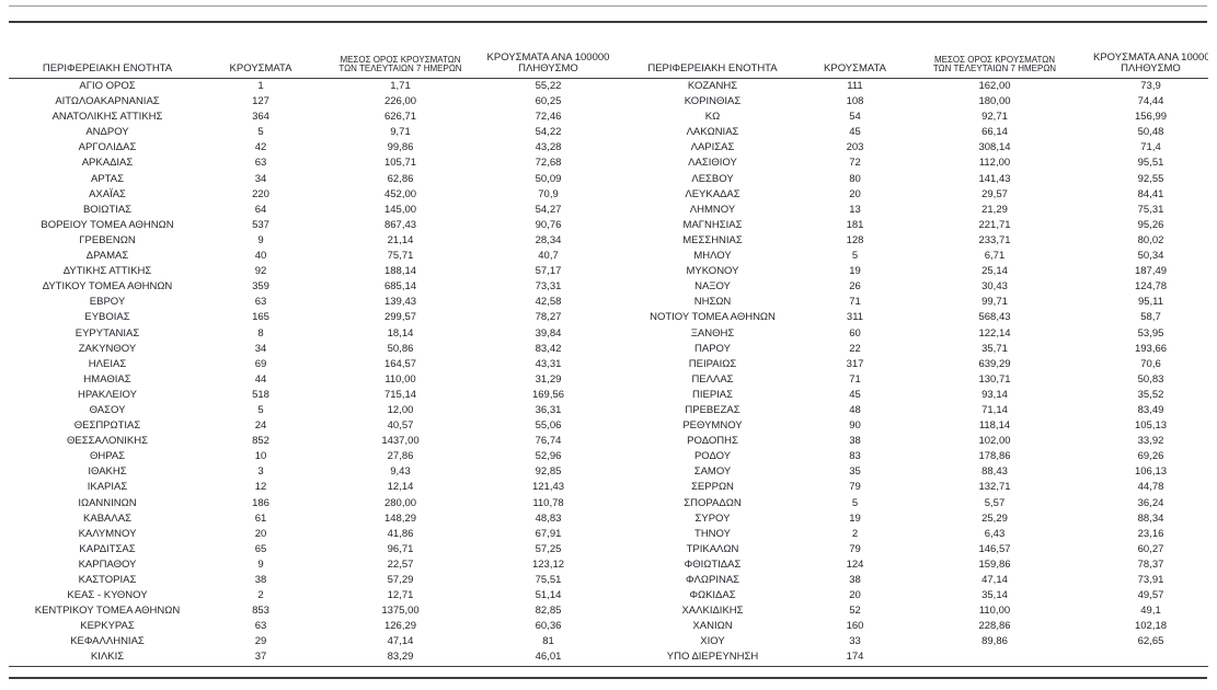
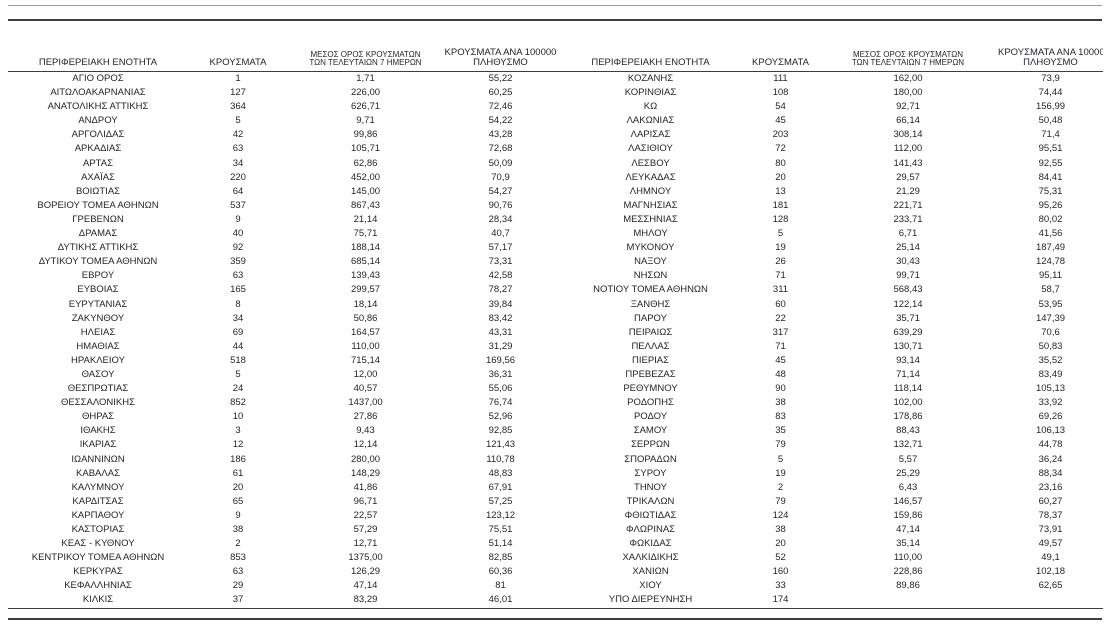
  ΠΕΡΙΦΕΡΕΙΑΚΗ ΕΝΟΤΗΤΑ	ΚΡΟΥΣΜΑΤΑ	ΜΕΣΟΣ ΟΡΟΣ ΚΡΟΥΣΜΑΤΩΝ ΤΩΝ ΤΕΛΕΥΤΑΙΩΝ 7 ΗΜΕΡΩΝ	ΚΡΟΥΣΜΑΤΑ ΑΝΑ 100000 ΠΛΗΘΥΣΜΟ	ΠΕΡΙΦΕΡΕΙΑΚΗ ΕΝΟΤΗΤΑ	ΚΡΟΥΣΜΑΤΑ	ΜΕΣΟΣ ΟΡΟΣ ΚΡΟΥΣΜΑΤΩΝ ΤΩΝ ΤΕΛΕΥΤΑΙΩΝ 7 ΗΜΕΡΩΝ	ΚΡΟΥΣΜΑΤΑ ΑΝΑ 10000 ΠΛΗΘΥΣΜΟ
  ΑΓΙΟ ΟΡΟΣ	1	1,71	55,22	ΚΟΖΑΝΗΣ	111	162,00	73,9
  ΑΙΤΩΛΟΑΚΑΡΝΑΝΙΑΣ	127	226,00	60,25	ΚΟΡΙΝΘΙΑΣ	108	180,00	74,44
  ΑΝΑΤΟΛΙΚΗΣ ΑΤΤΙΚΗΣ	364	626,71	72,46	ΚΩ	54	92,71	156,99
  ΑΝΔΡΟΥ	5	9,71	54,22	ΛΑΚΩΝΙΑΣ	45	66,14	50,48
  ΑΡΓΟΛΙΔΑΣ	42	99,86	43,28	ΛΑΡΙΣΑΣ	203	308,14	71,4
  ΑΡΚΑΔΙΑΣ	63	105,71	72,68	ΛΑΣΙΘΙΟΥ	72	112,00	95,51
  ΑΡΤΑΣ	34	62,86	50,09	ΛΕΣΒΟΥ	80	141,43	92,55
  ΑΧΑΪΑΣ	220	452,00	70,9	ΛΕΥΚΑΔΑΣ	20	29,57	84,41
  ΒΟΙΩΤΙΑΣ	64	145,00	54,27	ΛΗΜΝΟΥ	13	21,29	75,31
  ΒΟΡΕΙΟΥ ΤΟΜΕΑ ΑΘΗΝΩΝ	537	867,43	90,76	ΜΑΓΝΗΣΙΑΣ	181	221,71	95,26
  ΓΡΕΒΕΝΩΝ	9	21,14	28,34	ΜΕΣΣΗΝΙΑΣ	128	233,71	80,02
- ΔΡΑΜΑΣ	40	75,71	40,7	ΜΗΛΟΥ	5	6,71	50,34
+ ΔΡΑΜΑΣ	40	75,71	40,7	ΜΗΛΟΥ	5	6,71	41,56
  ΔΥΤΙΚΗΣ ΑΤΤΙΚΗΣ	92	188,14	57,17	ΜΥΚΟΝΟΥ	19	25,14	187,49
  ΔΥΤΙΚΟΥ ΤΟΜΕΑ ΑΘΗΝΩΝ	359	685,14	73,31	ΝΑΞΟΥ	26	30,43	124,78
  ΕΒΡΟΥ	63	139,43	42,58	ΝΗΣΩΝ	71	99,71	95,11
  ΕΥΒΟΙΑΣ	165	299,57	78,27	ΝΟΤΙΟΥ ΤΟΜΕΑ ΑΘΗΝΩΝ	311	568,43	58,7
  ΕΥΡΥΤΑΝΙΑΣ	8	18,14	39,84	ΞΑΝΘΗΣ	60	122,14	53,95
- ΖΑΚΥΝΘΟΥ	34	50,86	83,42	ΠΑΡΟΥ	22	35,71	193,66
+ ΖΑΚΥΝΘΟΥ	34	50,86	83,42	ΠΑΡΟΥ	22	35,71	147,39
  ΗΛΕΙΑΣ	69	164,57	43,31	ΠΕΙΡΑΙΩΣ	317	639,29	70,6
  ΗΜΑΘΙΑΣ	44	110,00	31,29	ΠΕΛΛΑΣ	71	130,71	50,83
  ΗΡΑΚΛΕΙΟΥ	518	715,14	169,56	ΠΙΕΡΙΑΣ	45	93,14	35,52
  ΘΑΣΟΥ	5	12,00	36,31	ΠΡΕΒΕΖΑΣ	48	71,14	83,49
  ΘΕΣΠΡΩΤΙΑΣ	24	40,57	55,06	ΡΕΘΥΜΝΟΥ	90	118,14	105,13
  ΘΕΣΣΑΛΟΝΙΚΗΣ	852	1437,00	76,74	ΡΟΔΟΠΗΣ	38	102,00	33,92
  ΘΗΡΑΣ	10	27,86	52,96	ΡΟΔΟΥ	83	178,86	69,26
  ΙΘΑΚΗΣ	3	9,43	92,85	ΣΑΜΟΥ	35	88,43	106,13
  ΙΚΑΡΙΑΣ	12	12,14	121,43	ΣΕΡΡΩΝ	79	132,71	44,78
  ΙΩΑΝΝΙΝΩΝ	186	280,00	110,78	ΣΠΟΡΑΔΩΝ	5	5,57	36,24
  ΚΑΒΑΛΑΣ	61	148,29	48,83	ΣΥΡΟΥ	19	25,29	88,34
  ΚΑΛΥΜΝΟΥ	20	41,86	67,91	ΤΗΝΟΥ	2	6,43	23,16
  ΚΑΡΔΙΤΣΑΣ	65	96,71	57,25	ΤΡΙΚΑΛΩΝ	79	146,57	60,27
  ΚΑΡΠΑΘΟΥ	9	22,57	123,12	ΦΘΙΩΤΙΔΑΣ	124	159,86	78,37
  ΚΑΣΤΟΡΙΑΣ	38	57,29	75,51	ΦΛΩΡΙΝΑΣ	38	47,14	73,91
  ΚΕΑΣ - ΚΥΘΝΟΥ	2	12,71	51,14	ΦΩΚΙΔΑΣ	20	35,14	49,57
  ΚΕΝΤΡΙΚΟΥ ΤΟΜΕΑ ΑΘΗΝΩΝ	853	1375,00	82,85	ΧΑΛΚΙΔΙΚΗΣ	52	110,00	49,1
  ΚΕΡΚΥΡΑΣ	63	126,29	60,36	ΧΑΝΙΩΝ	160	228,86	102,18
  ΚΕΦΑΛΛΗΝΙΑΣ	29	47,14	81	ΧΙΟΥ	33	89,86	62,65
  ΚΙΛΚΙΣ	37	83,29	46,01	ΥΠΟ ΔΙΕΡΕΥΝΗΣΗ	174
